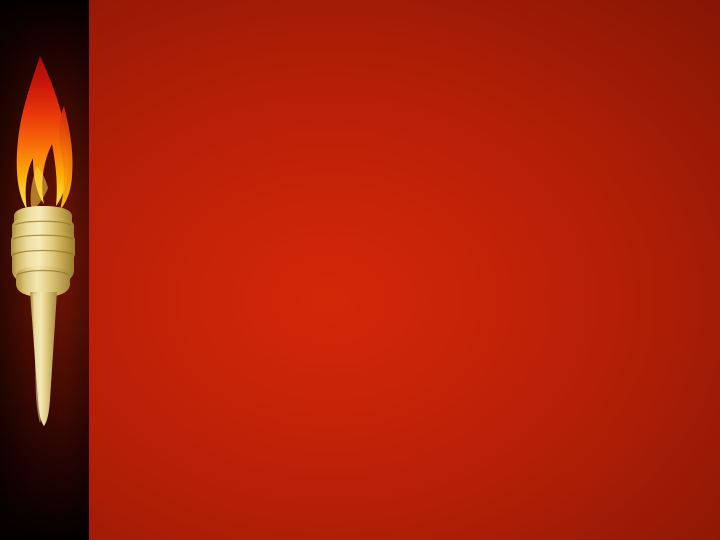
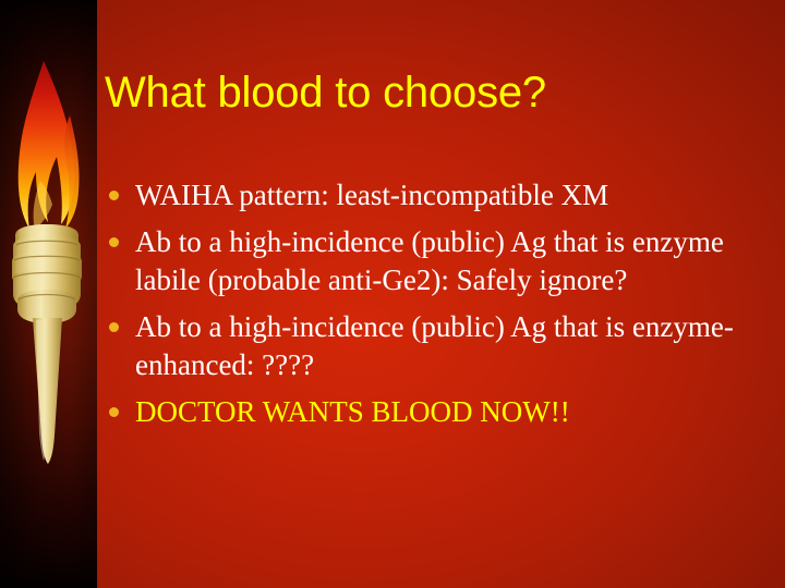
+ What blood to choose?
+ WAIHA pattern: least-incompatible XM
+ Ab to a high-incidence (public) Ag that is enzyme labile (probable anti-Ge2): Safely ignore?
+ Ab to a high-incidence (public) Ag that is enzyme-enhanced: ????
+ DOCTOR WANTS BLOOD NOW!!
